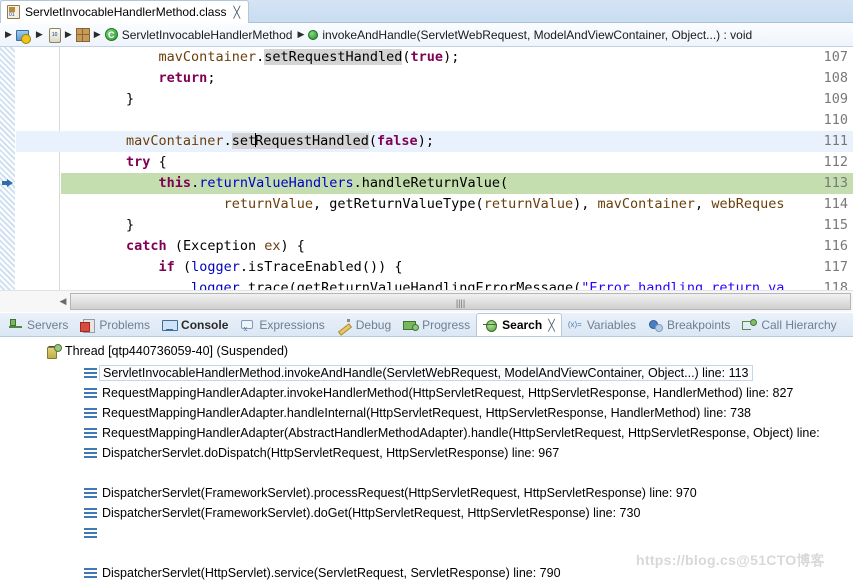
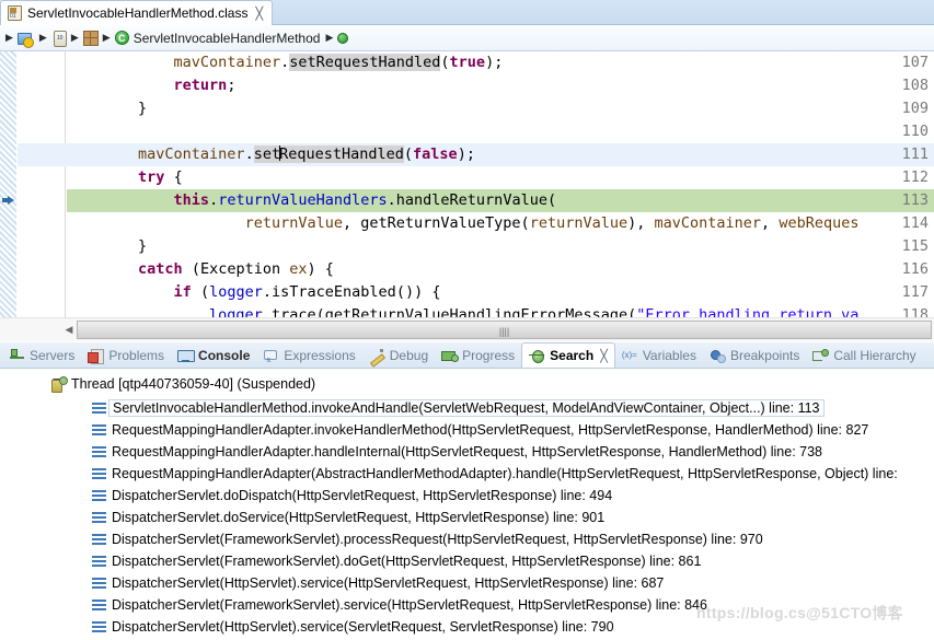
  ServletInvocableHandlerMethod.class
  ╳
  ▶
  ▶
  ▶
  ▶
  ServletInvocableHandlerMethod
  ▶
- invokeAndHandle(ServletWebRequest, ModelAndViewContainer, Object...) : void
  107
  108
  109
  110
  111
  112
  113
  114
  115
  116
  117
  118
  mavContainer.setRequestHandled(true);
  return;
  }
  mavContainer.setRequestHandled(false);
  try {
  this.returnValueHandlers.handleReturnValue(
  returnValue, getReturnValueType(returnValue), mavContainer, webReques
  }
  catch (Exception ex) {
  if (logger.isTraceEnabled()) {
  logger.trace(getReturnValueHandlingErrorMessage("Error handling return va
  ◀
  ||||
  Servers
  Problems
  Console
  Expressions
  Debug
  Progress
  Search
  ╳
  Variables
  Breakpoints
  Call Hierarchy
  Thread [qtp440736059-40] (Suspended)
  ServletInvocableHandlerMethod.invokeAndHandle(ServletWebRequest, ModelAndViewContainer, Object...) line: 113
  RequestMappingHandlerAdapter.invokeHandlerMethod(HttpServletRequest, HttpServletResponse, HandlerMethod) line: 827
  RequestMappingHandlerAdapter.handleInternal(HttpServletRequest, HttpServletResponse, HandlerMethod) line: 738
  RequestMappingHandlerAdapter(AbstractHandlerMethodAdapter).handle(HttpServletRequest, HttpServletResponse, Object) line:
- DispatcherServlet.doDispatch(HttpServletRequest, HttpServletResponse) line: 967
+ DispatcherServlet.doDispatch(HttpServletRequest, HttpServletResponse) line: 494
+ DispatcherServlet.doService(HttpServletRequest, HttpServletResponse) line: 901
  DispatcherServlet(FrameworkServlet).processRequest(HttpServletRequest, HttpServletResponse) line: 970
- DispatcherServlet(FrameworkServlet).doGet(HttpServletRequest, HttpServletResponse) line: 730
+ DispatcherServlet(FrameworkServlet).doGet(HttpServletRequest, HttpServletResponse) line: 861
+ DispatcherServlet(HttpServlet).service(HttpServletRequest, HttpServletResponse) line: 687
+ DispatcherServlet(FrameworkServlet).service(HttpServletRequest, HttpServletResponse) line: 846
  DispatcherServlet(HttpServlet).service(ServletRequest, ServletResponse) line: 790
  https://blog.cs@51CTO博客
